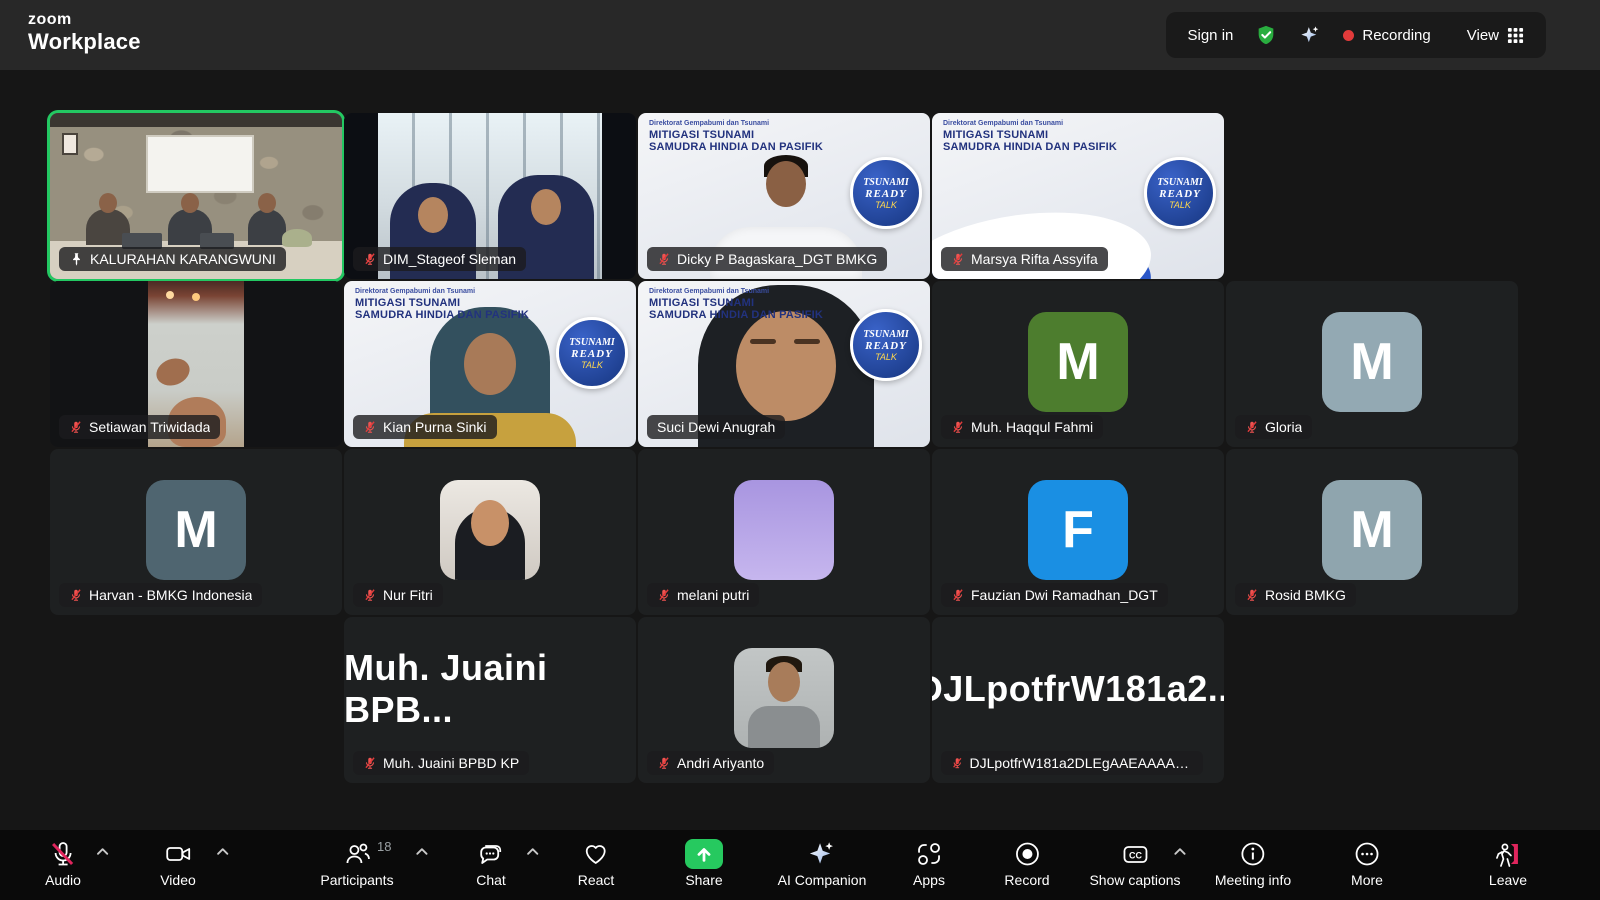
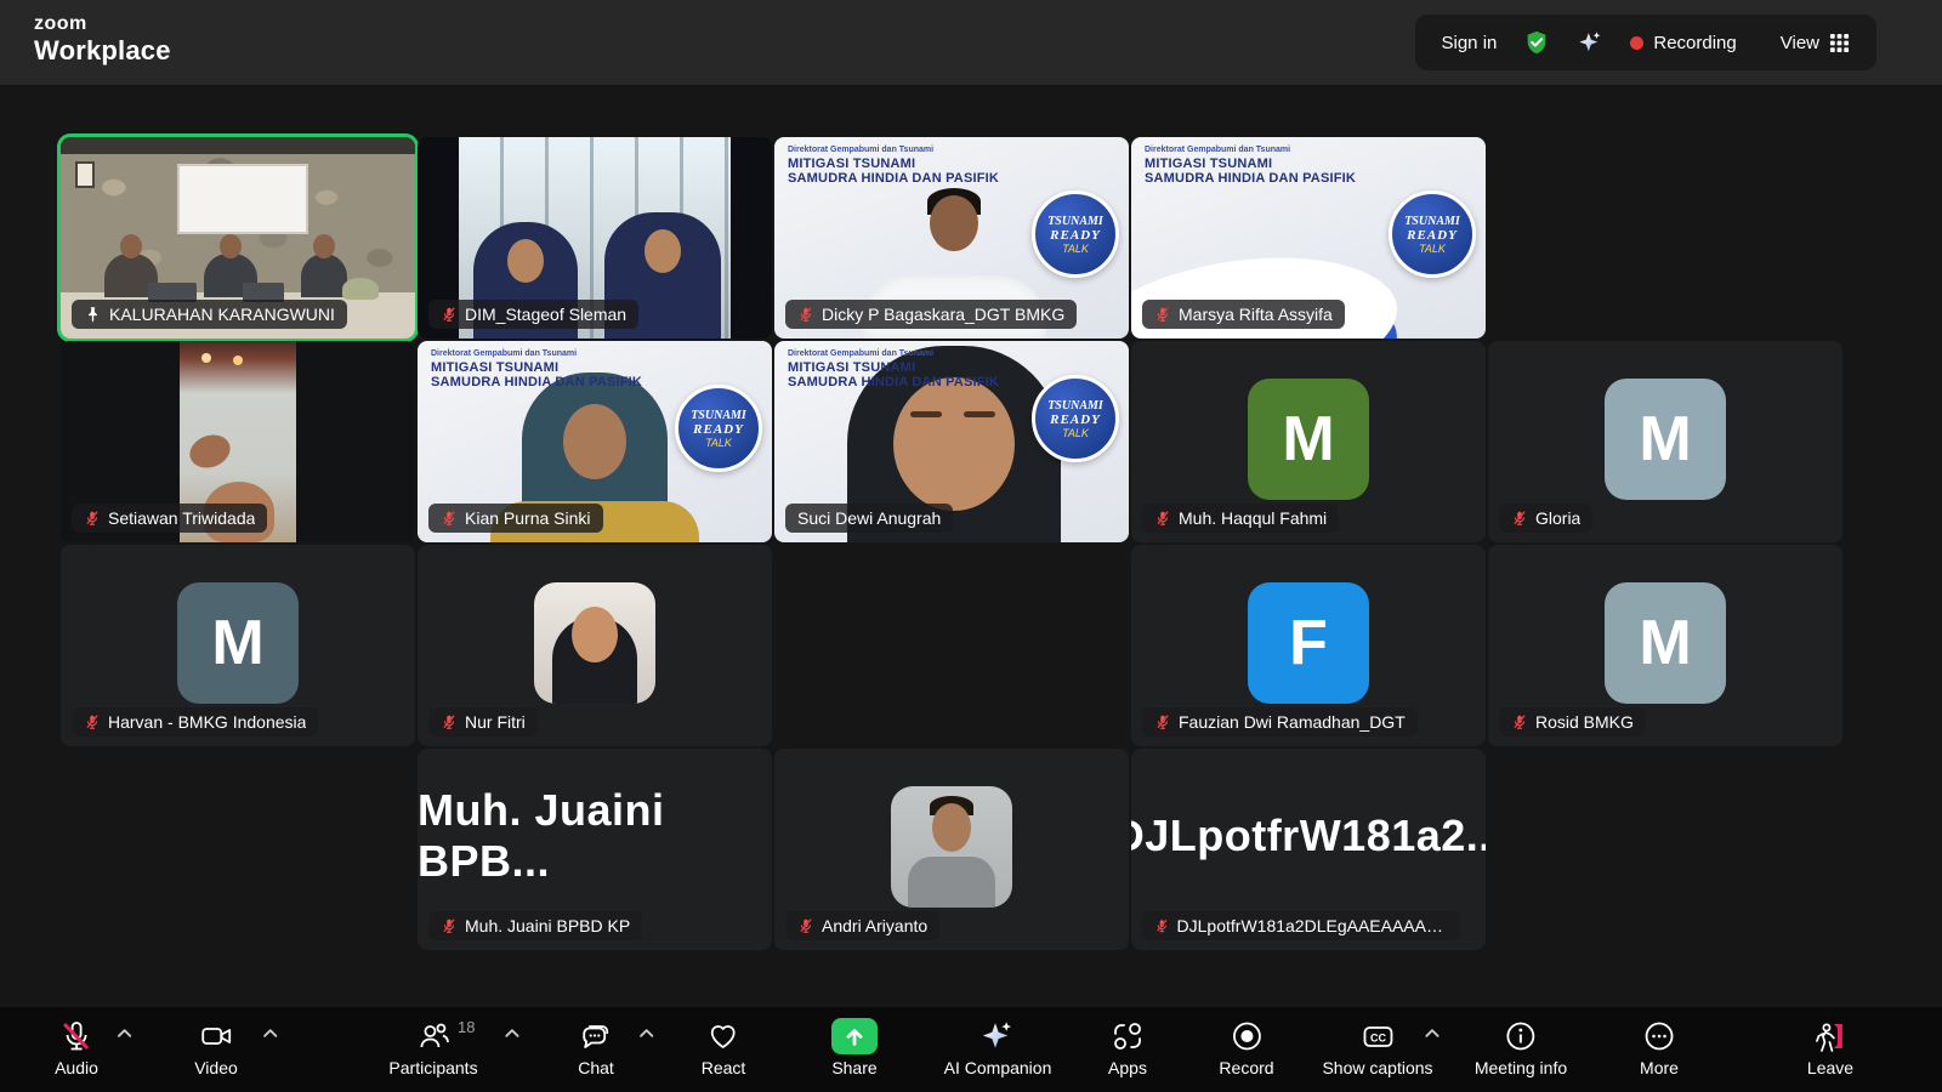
  zoom
  Workplace
  Sign in
  Recording
  View
  KALURAHAN KARANGWUNI
  DIM_Stageof Sleman
  MITIGASI TSUNAMI
  SAMUDRA HINDIA DAN PASIFIK
  TSUNAMI
  READY
  TALK
  Dicky P Bagaskara_DGT BMKG
  MITIGASI TSUNAMI
  SAMUDRA HINDIA DAN PASIFIK
  TSUNAMI
  READY
  TALK
  Marsya Rifta Assyifa
  Setiawan Triwidada
  MITIGASI TSUNAMI
  SAMUDRA HINDIA DAN PASIFIK
  TSUNAMI
  READY
  TALK
  Kian Purna Sinki
  MITIGASI TSUNAMI
  SAMUDRA HINDIA DAN PASIFIK
  TSUNAMI
  READY
  TALK
  Suci Dewi Anugrah
  M
  Muh. Haqqul Fahmi
  M
  Gloria
  M
  Harvan - BMKG Indonesia
  Nur Fitri
- melani putri
  F
  Fauzian Dwi Ramadhan_DGT
  M
  Rosid BMKG
  Muh. Juaini BPB...
  Muh. Juaini BPBD KP
  Andri Ariyanto
  JLpotfrW181a2..
  DJLpotfrW181a2DLEgAAEAAAABrx
  Audio
  Video
  Participants
  18
  Chat
  React
  Share
  AI Companion
  Apps
  Record
  Show captions
  Meeting info
  More
  Leave
